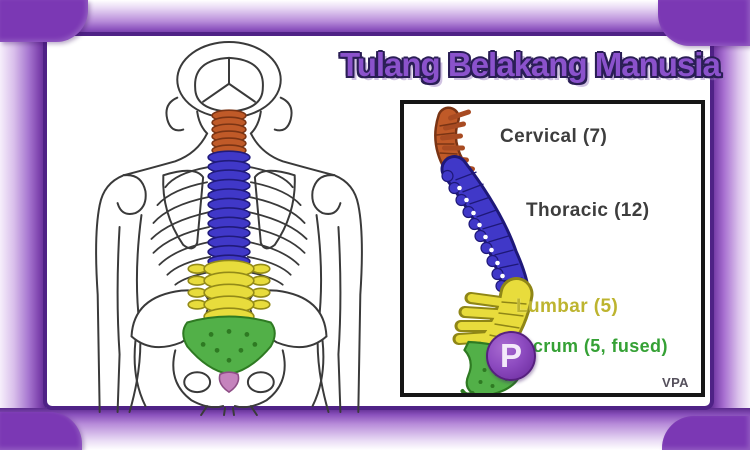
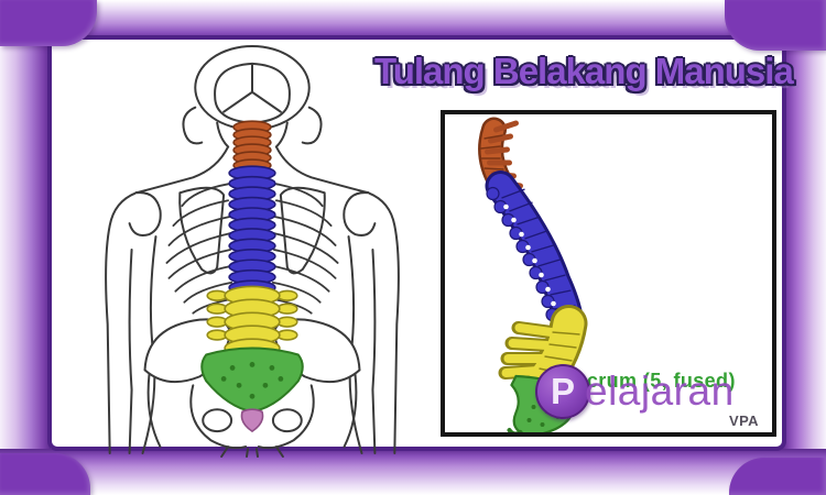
  Tulang Belakang Manusia
- Cervical (7)
- Thoracic (12)
- Lumbar (5)
  crum (5, fused)
  VPA
  P
+ elajaran
